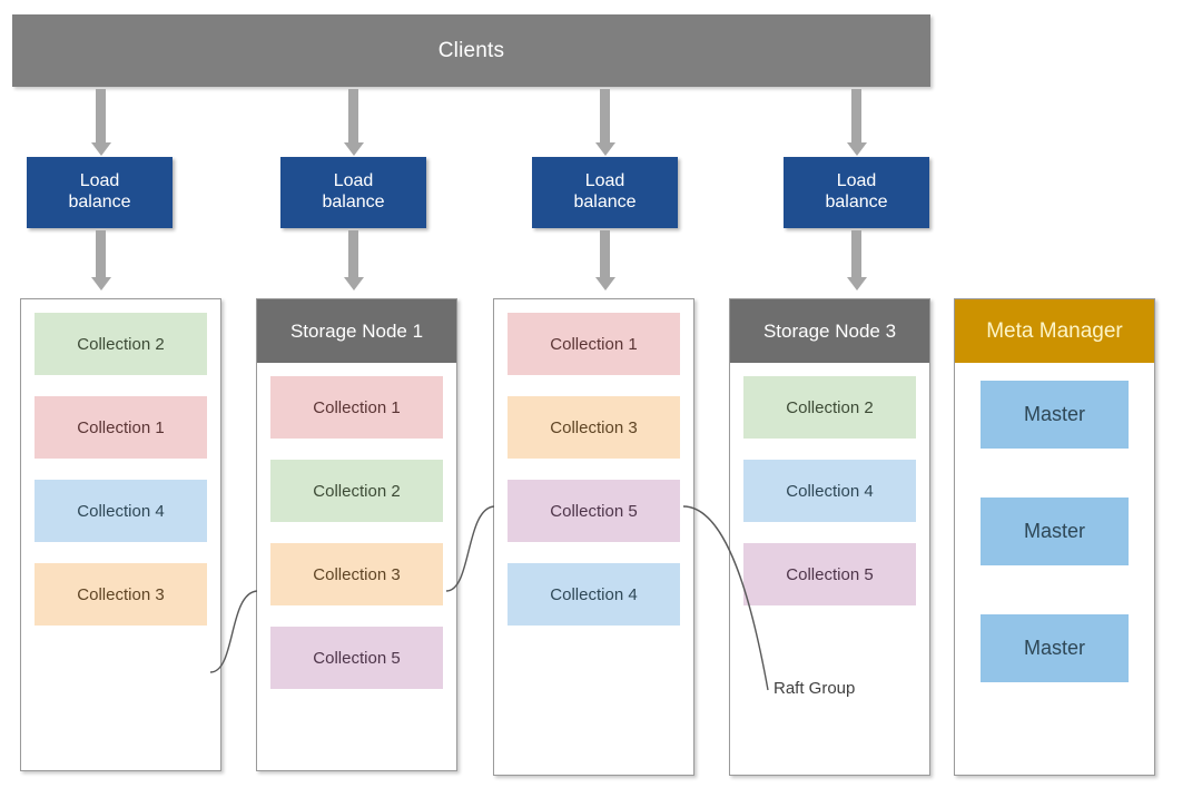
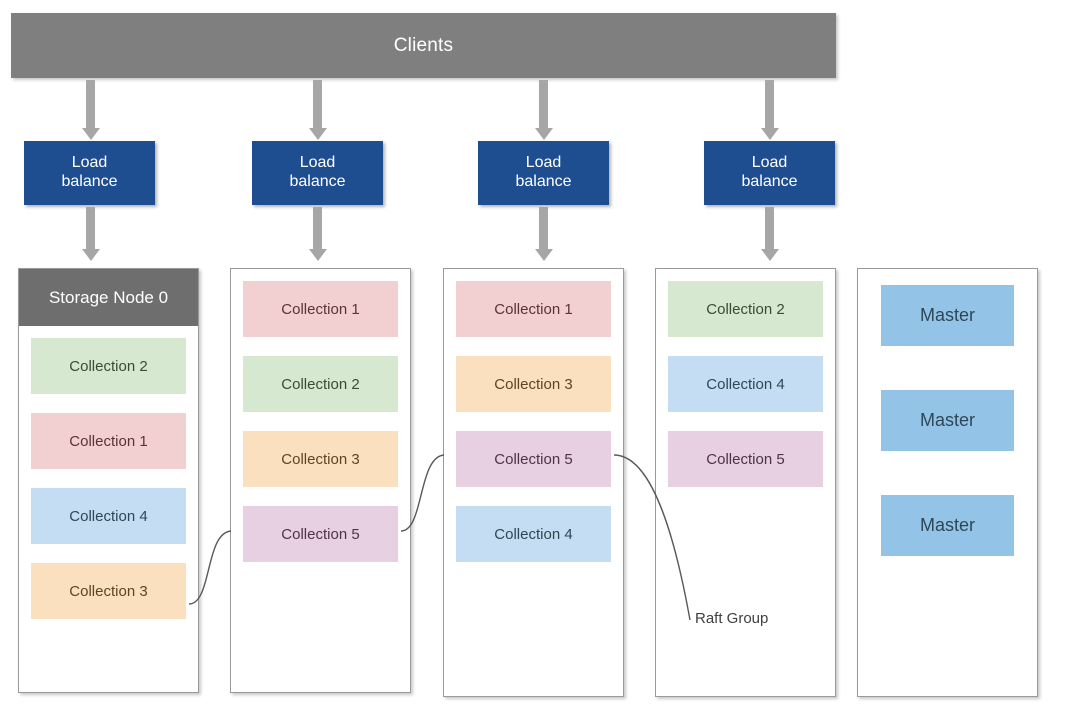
  Clients
  Load
  balance
  Load
  balance
  Load
  balance
  Load
  balance
+ Storage Node 0
  Collection 2
  Collection 1
  Collection 4
  Collection 3
- Storage Node 1
  Collection 1
  Collection 2
  Collection 3
  Collection 5
  Collection 1
  Collection 3
  Collection 5
  Collection 4
- Storage Node 3
  Collection 2
  Collection 4
  Collection 5
- Meta Manager
  Master
  Master
  Master
  Raft Group
